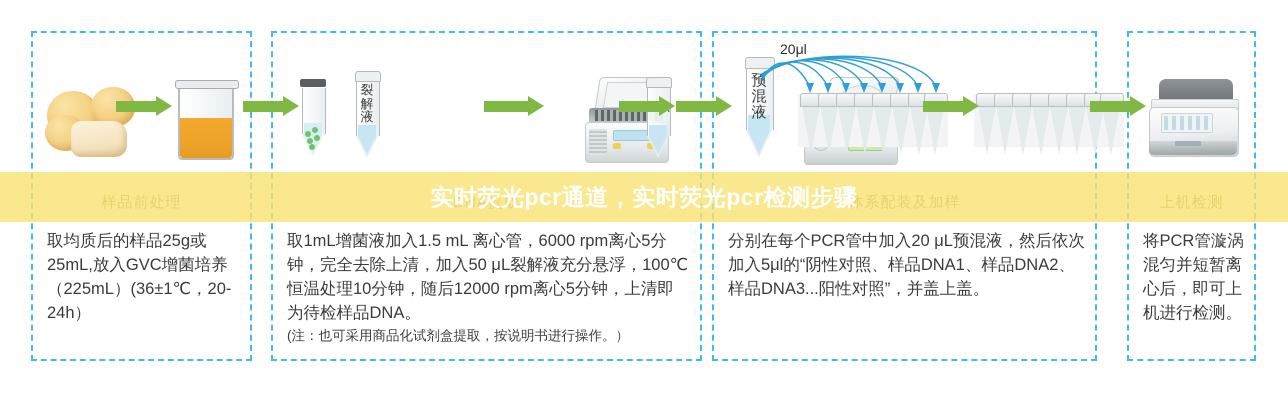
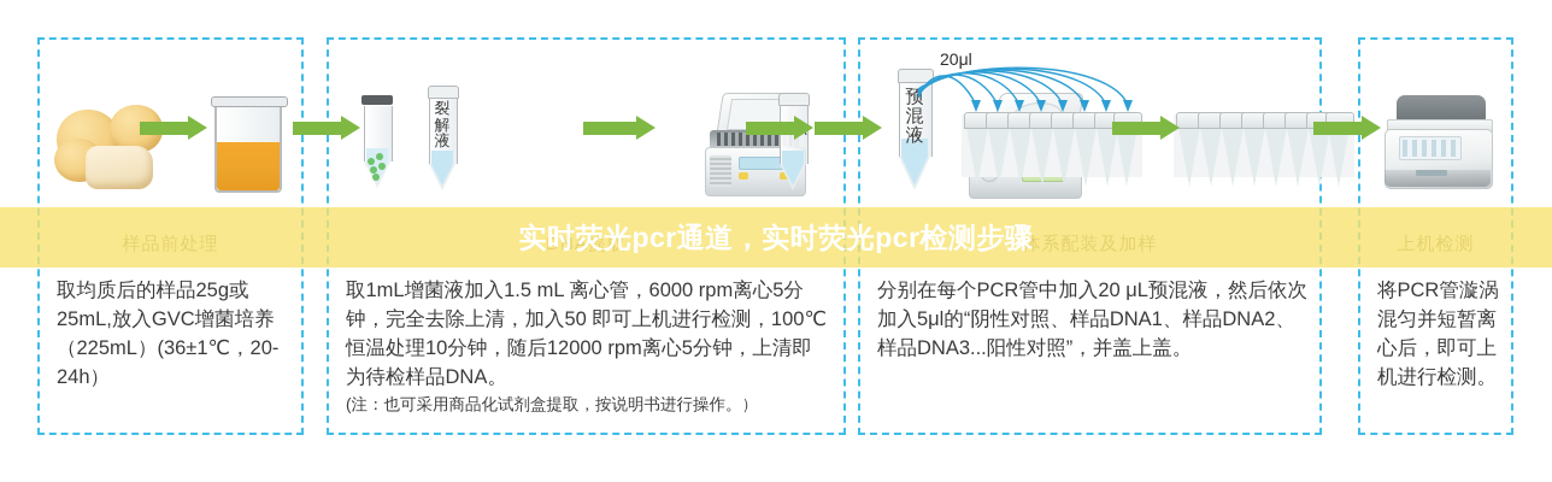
  样品前处理
  取均质后的样品25g或25mL,放入GVC增菌培养（225mL）(36±1℃，20-24h）
  裂解液
  DNA提取
- 取1mL增菌液加入1.5 mL 离心管，6000 rpm离心5分钟，完全去除上清，加入50 μL裂解液充分悬浮，100℃恒温处理10分钟，随后12000 rpm离心5分钟，上清即为待检样品DNA。
+ 取1mL增菌液加入1.5 mL 离心管，6000 rpm离心5分钟，完全去除上清，加入50 即可上机进行检测，100℃恒温处理10分钟，随后12000 rpm离心5分钟，上清即为待检样品DNA。
  (注：也可采用商品化试剂盒提取，按说明书进行操作。）
  预混液
  20μl
  体系配装及加样
  分别在每个PCR管中加入20 μL预混液，然后依次加入5μl的“阴性对照、样品DNA1、样品DNA2、样品DNA3...阳性对照”，并盖上盖。
  上机检测
  将PCR管漩涡混匀并短暂离心后，即可上机进行检测。
  实时荧光pcr通道，实时荧光pcr检测步骤
